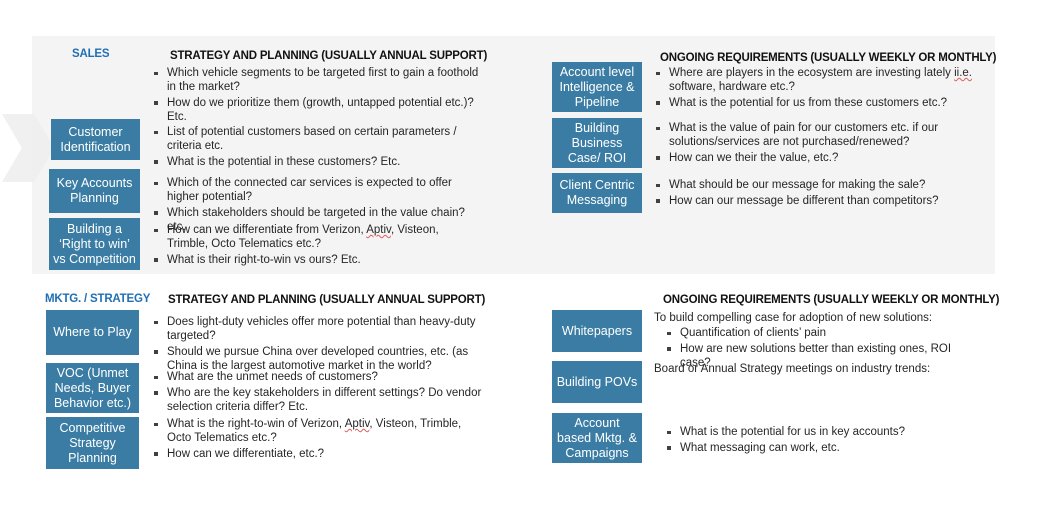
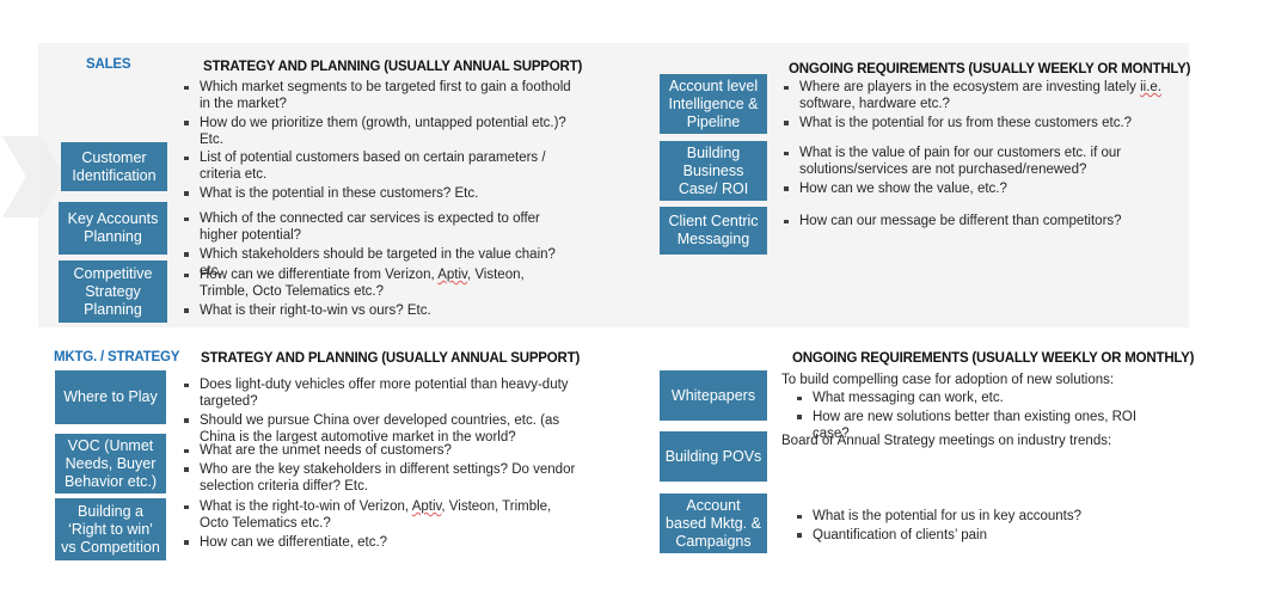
  SALES
  STRATEGY AND PLANNING (USUALLY ANNUAL SUPPORT)
  ONGOING REQUIREMENTS (USUALLY WEEKLY OR MONTHLY)
  Customer Identification
  Key Accounts Planning
- Building a ‘Right to win’ vs Competition
+ Competitive Strategy Planning
- Which vehicle segments to be targeted first to gain a foothold in the market?
+ Which market segments to be targeted first to gain a foothold in the market?
  How do we prioritize them (growth, untapped potential etc.)? Etc.
  List of potential customers based on certain parameters / criteria etc.
  What is the potential in these customers? Etc.
  Which of the connected car services is expected to offer higher potential?
  Which stakeholders should be targeted in the value chain?
  How can we differentiate from Verizon, Aptiv, Visteon, Trimble, Octo Telematics etc.?
  What is their right-to-win vs ours? Etc.
  Account level Intelligence & Pipeline
  Building Business Case/ ROI
  Client Centric Messaging
  Where are players in the ecosystem are investing lately ii.e. software, hardware etc.?
  What is the potential for us from these customers etc.?
  What is the value of pain for our customers etc. if our solutions/services are not purchased/renewed?
- How can we their the value, etc.?
+ How can we show the value, etc.?
- What should be our message for making the sale?
  How can our message be different than competitors?
  MKTG. / STRATEGY
  STRATEGY AND PLANNING (USUALLY ANNUAL SUPPORT)
  ONGOING REQUIREMENTS (USUALLY WEEKLY OR MONTHLY)
  Where to Play
  VOC (Unmet Needs, Buyer Behavior etc.)
- Competitive Strategy Planning
+ Building a ‘Right to win’ vs Competition
  Does light-duty vehicles offer more potential than heavy-duty targeted?
  Should we pursue China over developed countries, etc. (as China is the largest automotive market in the world?
  What are the unmet needs of customers?
  Who are the key stakeholders in different settings? Do vendor selection criteria differ? Etc.
  What is the right-to-win of Verizon, Aptiv, Visteon, Trimble, Octo Telematics etc.?
  How can we differentiate, etc.?
  Whitepapers
  Building POVs
  Account based Mktg. & Campaigns
  To build compelling case for adoption of new solutions:
- Quantification of clients’ pain
+ What messaging can work, etc.
  How are new solutions better than existing ones, ROI case?
  Board or Annual Strategy meetings on industry trends:
  What is the potential for us in key accounts?
- What messaging can work, etc.
+ Quantification of clients’ pain
